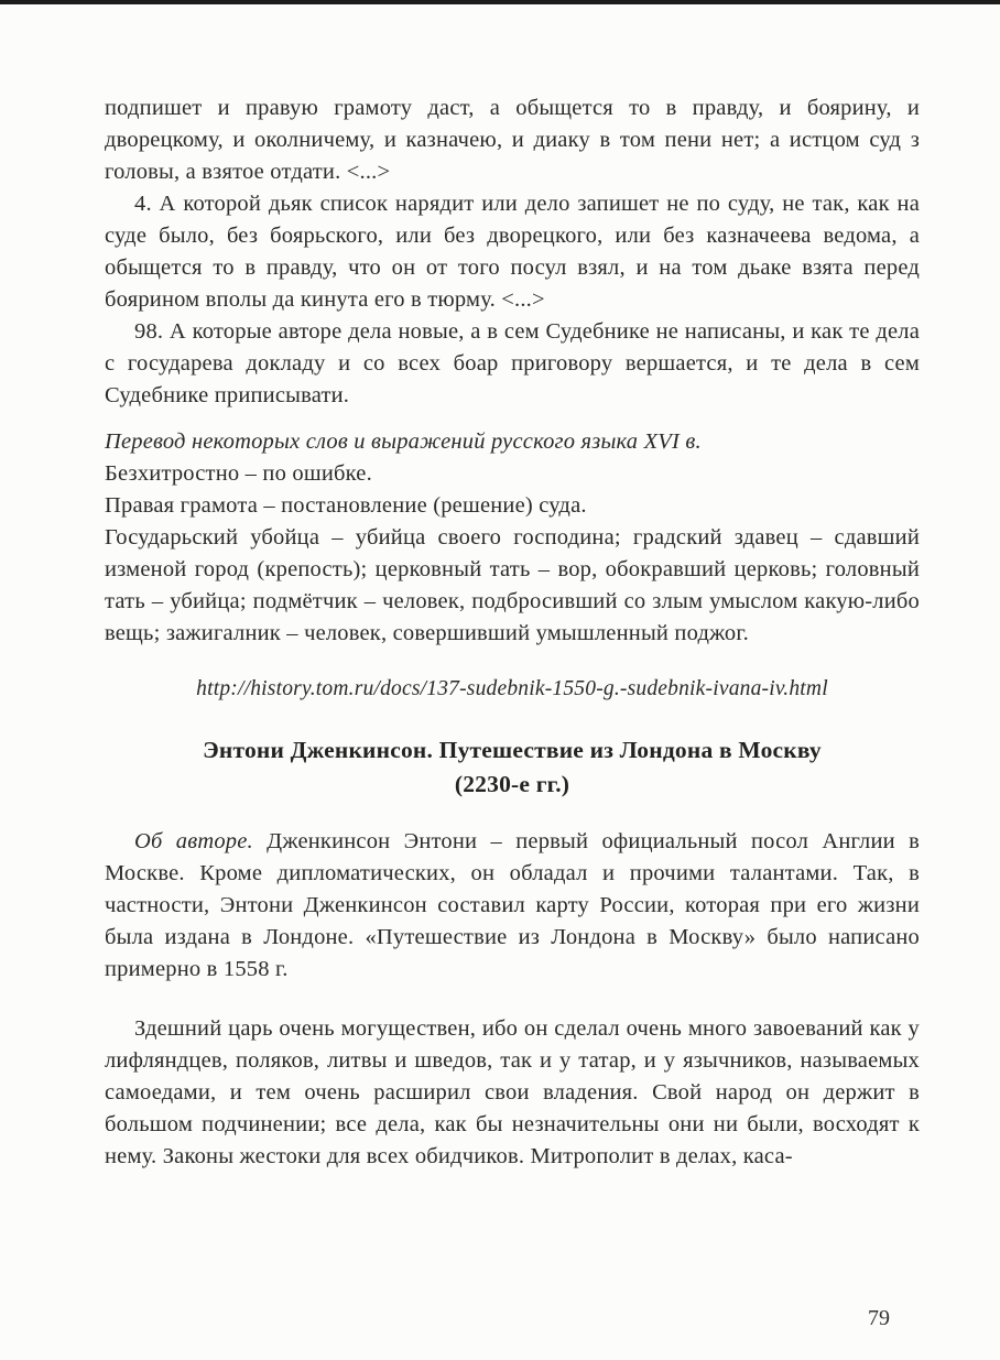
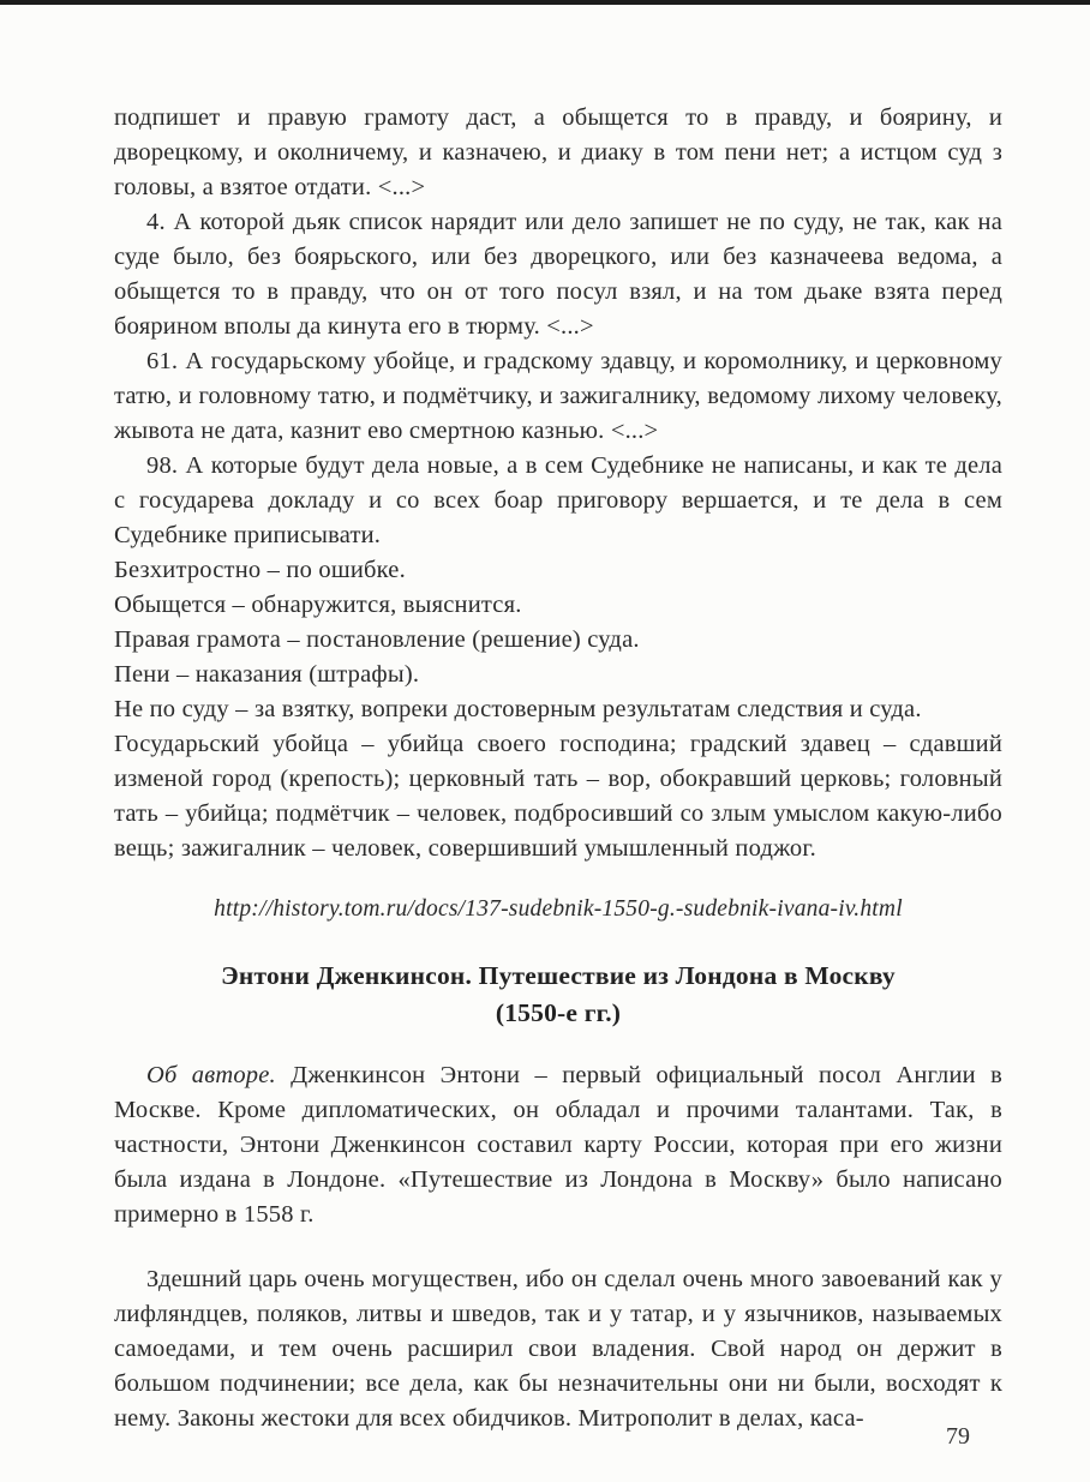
  подпишет и правую грамоту даст, а обыщется то в правду, и боярину, и дворецкому, и околничему, и казначею, и диаку в том пени нет; а истцом суд з головы, а взятое отдати. <...>
  4. А которой дьяк список нарядит или дело запишет не по суду, не так, как на суде было, без боярьского, или без дворецкого, или без казначеева ведома, а обыщется то в правду, что он от того посул взял, и на том дьаке взята перед боярином вполы да кинута его в тюрму. <...>
+ 61. А государьскому убойце, и градскому здавцу, и коромолнику, и церковному татю, и головному татю, и подмётчику, и зажигалнику, ведомому лихому человеку, жывота не дата, казнит ево смертною казнью. <...>
- 98. А которые авторе дела новые, а в сем Судебнике не написаны, и как те дела с государева докладу и со всех боар приговору вершается, и те дела в сем Судебнике приписывати.
+ 98. А которые будут дела новые, а в сем Судебнике не написаны, и как те дела с государева докладу и со всех боар приговору вершается, и те дела в сем Судебнике приписывати.
- Перевод некоторых слов и выражений русского языка XVI в.
  Безхитростно – по ошибке.
+ Обыщется – обнаружится, выяснится.
  Правая грамота – постановление (решение) суда.
+ Пени – наказания (штрафы).
+ Не по суду – за взятку, вопреки достоверным результатам следствия и суда.
  Государьский убойца – убийца своего господина; градский здавец – сдавший изменой город (крепость); церковный тать – вор, обокравший церковь; головный тать – убийца; подмётчик – человек, подбросивший со злым умыслом какую-либо вещь; зажигалник – человек, совершивший умышленный поджог.
  http://history.tom.ru/docs/137-sudebnik-1550-g.-sudebnik-ivana-iv.html
  Энтони Дженкинсон. Путешествие из Лондона в Москву
- (2230-е гг.)
+ (1550-е гг.)
  Об авторе. Дженкинсон Энтони – первый официальный посол Англии в Москве. Кроме дипломатических, он обладал и прочими талантами. Так, в частности, Энтони Дженкинсон составил карту России, которая при его жизни была издана в Лондоне. «Путешествие из Лондона в Москву» было написано примерно в 1558 г.
  Здешний царь очень могуществен, ибо он сделал очень много завоеваний как у лифляндцев, поляков, литвы и шведов, так и у татар, и у язычников, называемых самоедами, и тем очень расширил свои владения. Свой народ он держит в большом подчинении; все дела, как бы незначительны они ни были, восходят к нему. Законы жестоки для всех обидчиков. Митрополит в делах, каса-
  79
